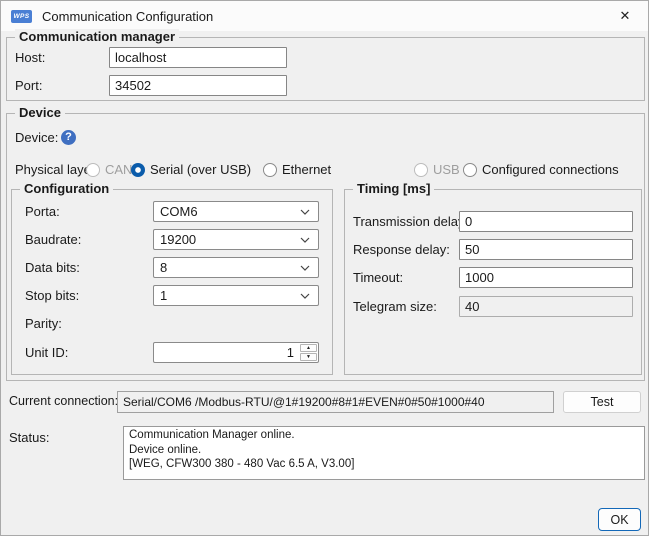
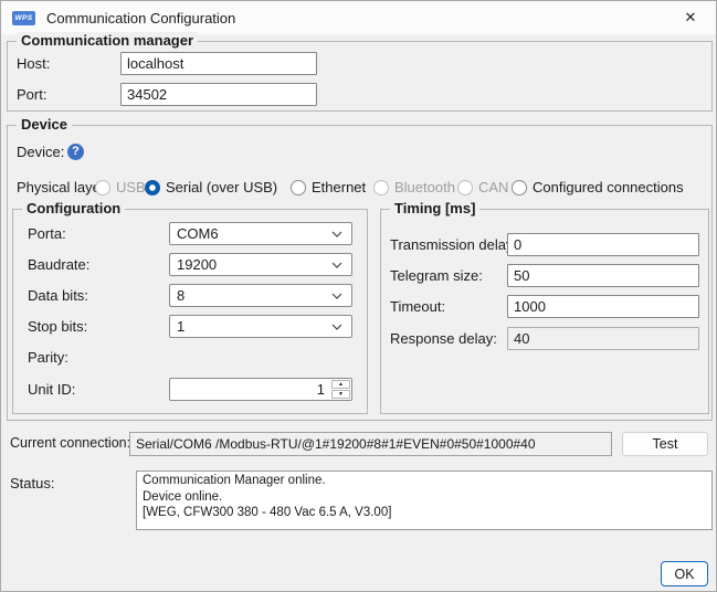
  Communication Configuration
  ✕
  Communication manager
  Host:
  localhost
  Port:
  34502
  Device
  Device:
  ?
  Physical lay
- CAN
+ USB
  Serial (over USB)
  Ethernet
+ Bluetooth
- USB
+ CAN
  Configured connections
  Configuration
  Porta:
  COM6
  Baudrate:
  19200
  Data bits:
  8
  Stop bits:
  1
  Parity:
  Unit ID:
  1
  Timing [ms]
  Transmission dela
  0
- Response delay:
+ Telegram size:
  50
  Timeout:
  1000
- Telegram size:
+ Response delay:
  40
  Current connection
  Serial/COM6 /Modbus-RTU/@1#19200#8#1#EVEN#0#50#1000#40
  Test
  Status:
  Communication Manager online.
  Device online.
  [WEG, CFW300 380 - 480 Vac 6.5 A, V3.00]
  OK
